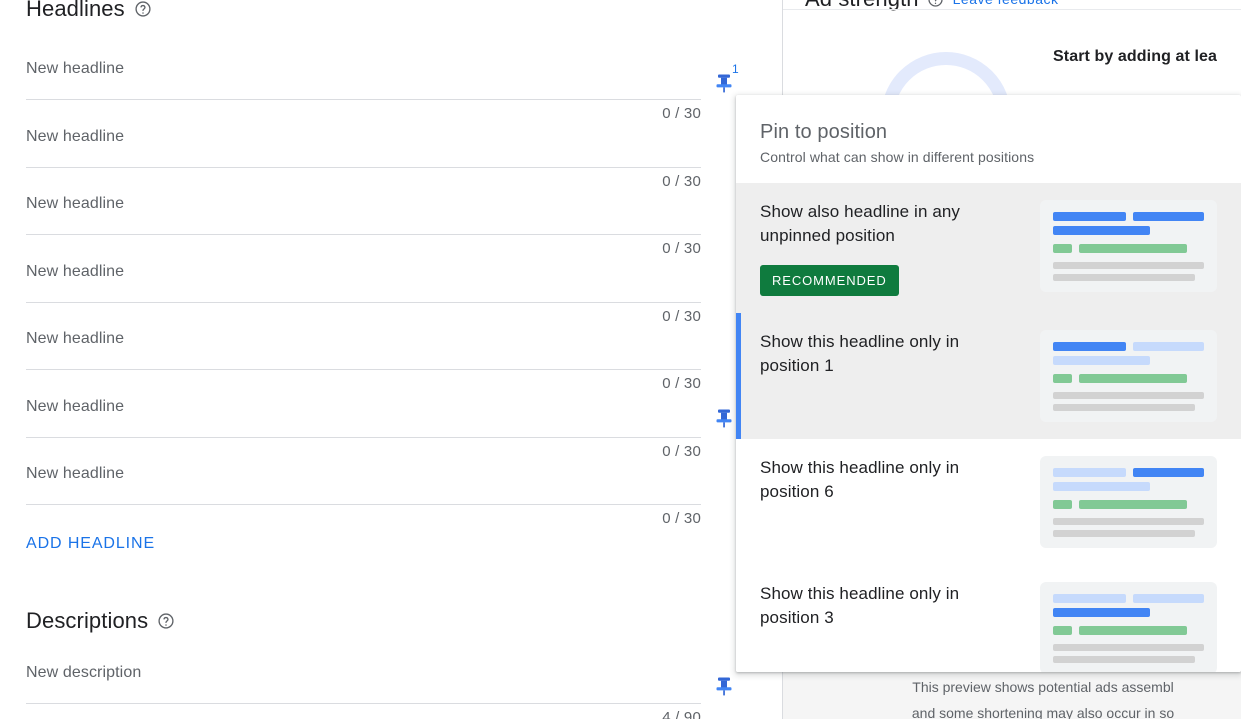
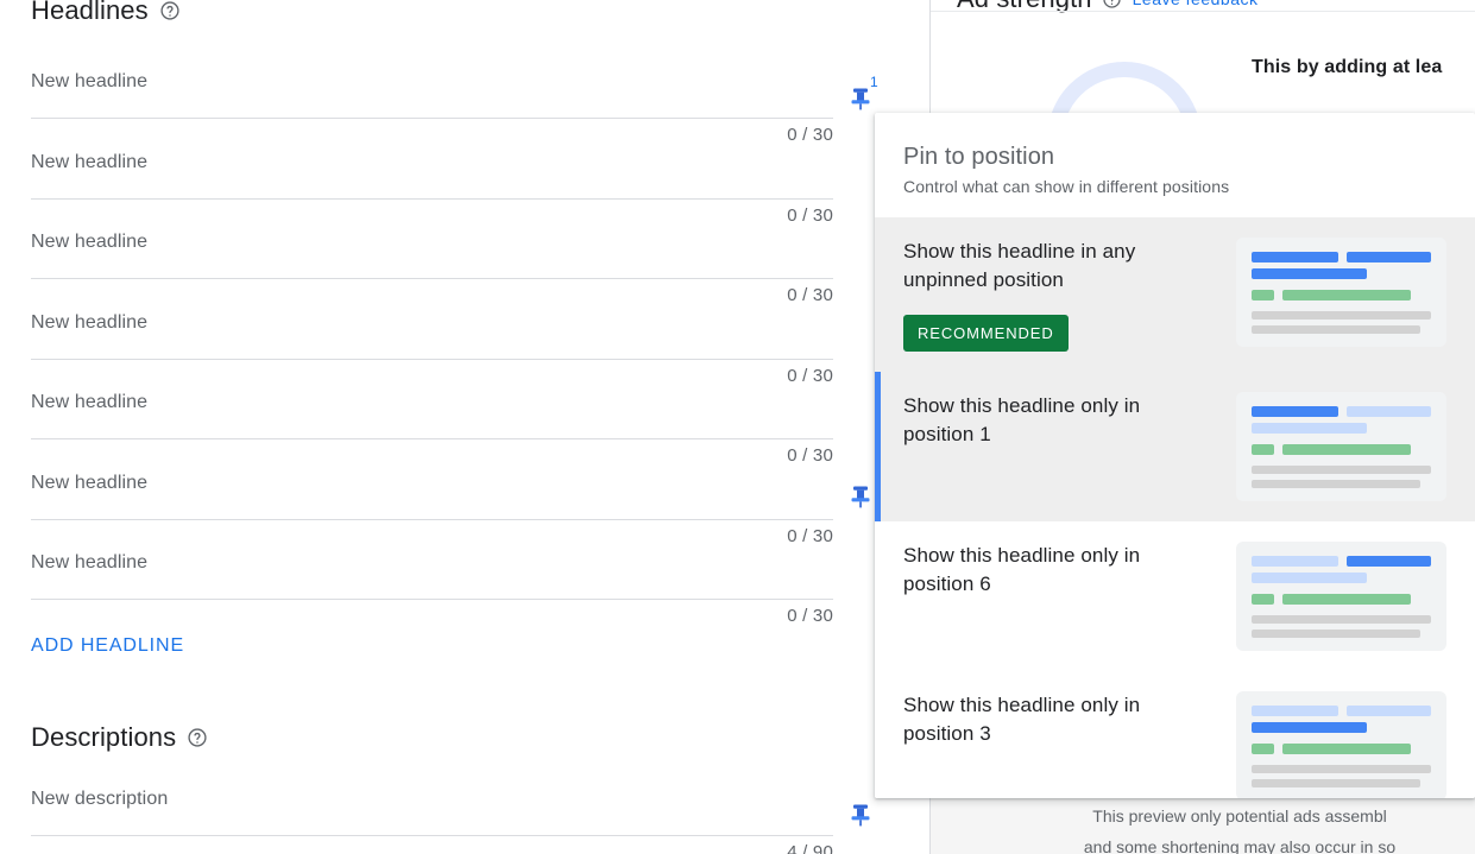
  Headlines
  New headline
  0 / 30
  New headline
  0 / 30
  New headline
  0 / 30
  New headline
  0 / 30
  New headline
  0 / 30
  New headline
  0 / 30
  New headline
  0 / 30
  ADD HEADLINE
  Descriptions
  New description
  4 / 90
  1
- Start by adding at lea
+ This by adding at lea
- This preview shows potential ads assembl
+ This preview only potential ads assembl
  and some shortening may also occur in so
  Pin to position
  Control what can show in different positions
- Show also headline in any unpinned position
+ Show this headline in any unpinned position
  RECOMMENDED
  Show this headline only in position 1
  Show this headline only in position 6
  Show this headline only in position 3
